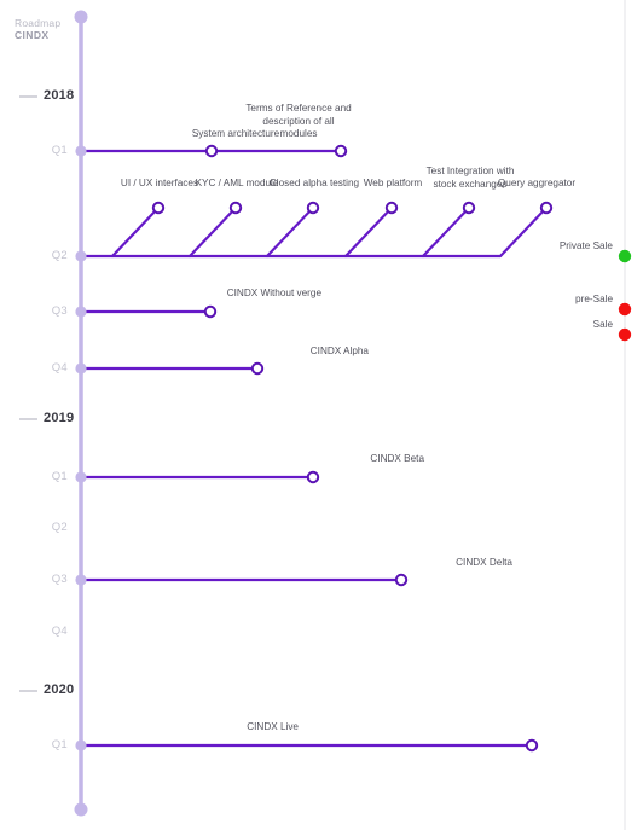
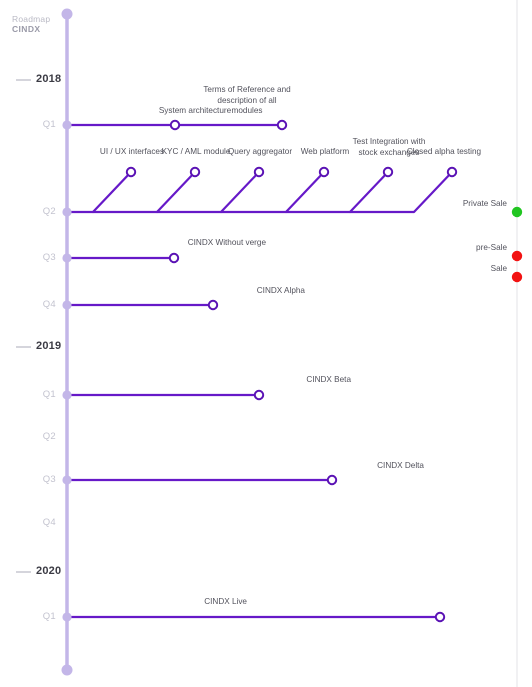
  Roadmap
  CINDX
  2018
  2019
  2020
  Q1
  Q2
  Q3
  Q4
  Q1
  Q2
  Q3
  Q4
  Q1
  System architecture
  Terms of Reference and description of all modules
  UI / UX interfaces
  KYC / AML module
- Closed alpha testing
+ Query aggregator
  Web platform
  Test Integration with stock exchanges
- Query aggregator
+ Closed alpha testing
  CINDX Without verge
  CINDX Alpha
  CINDX Beta
  CINDX Delta
  CINDX Live
  Private Sale
  pre-Sale
  Sale
